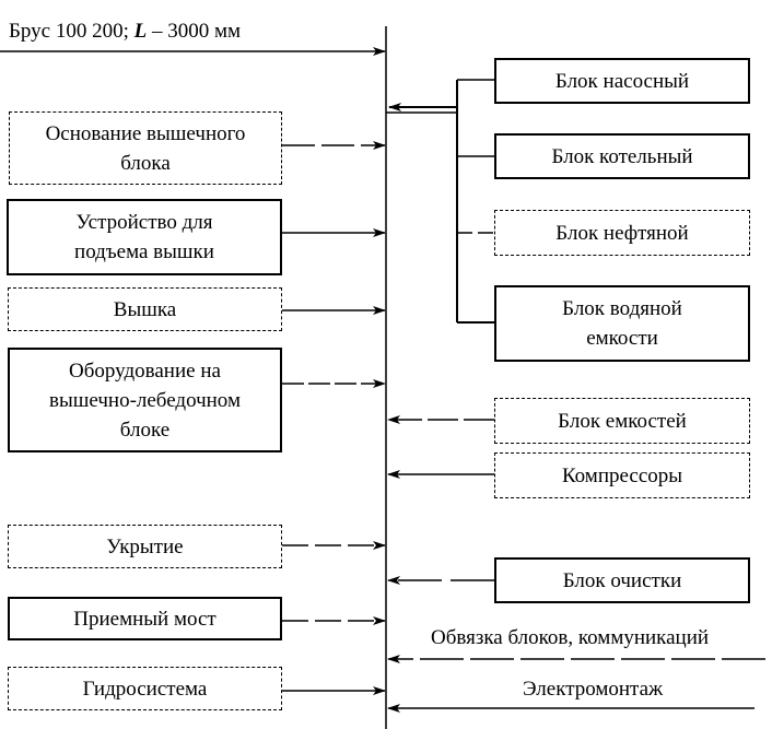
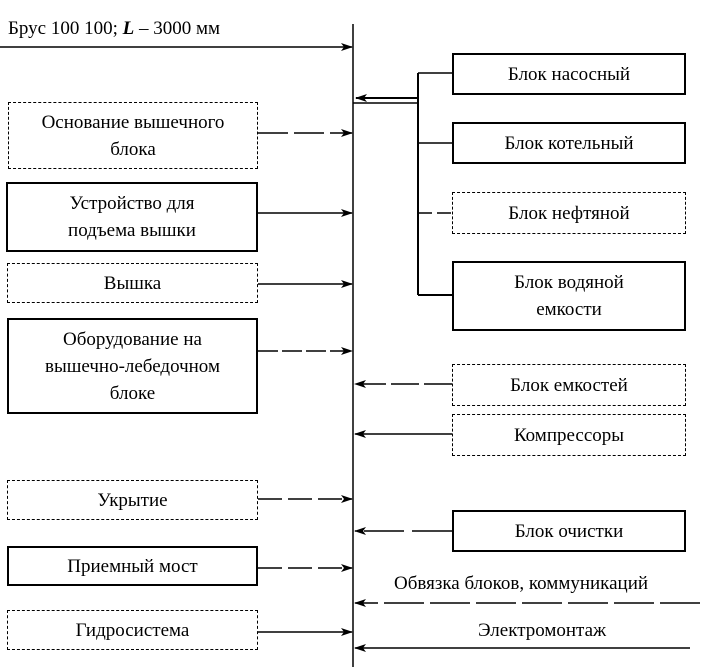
- Брус 100 200; L – 3000 мм
+ Брус 100 100; L – 3000 мм
  Основание вышечного
  блока
  Устройство для
  подъема вышки
  Вышка
  Оборудование на
  вышечно-лебедочном
  блоке
  Укрытие
  Приемный мост
  Гидросистема
  Блок насосный
  Блок котельный
  Блок нефтяной
  Блок водяной
  емкости
  Блок емкостей
  Компрессоры
  Блок очистки
  Обвязка блоков, коммуникаций
  Электромонтаж
